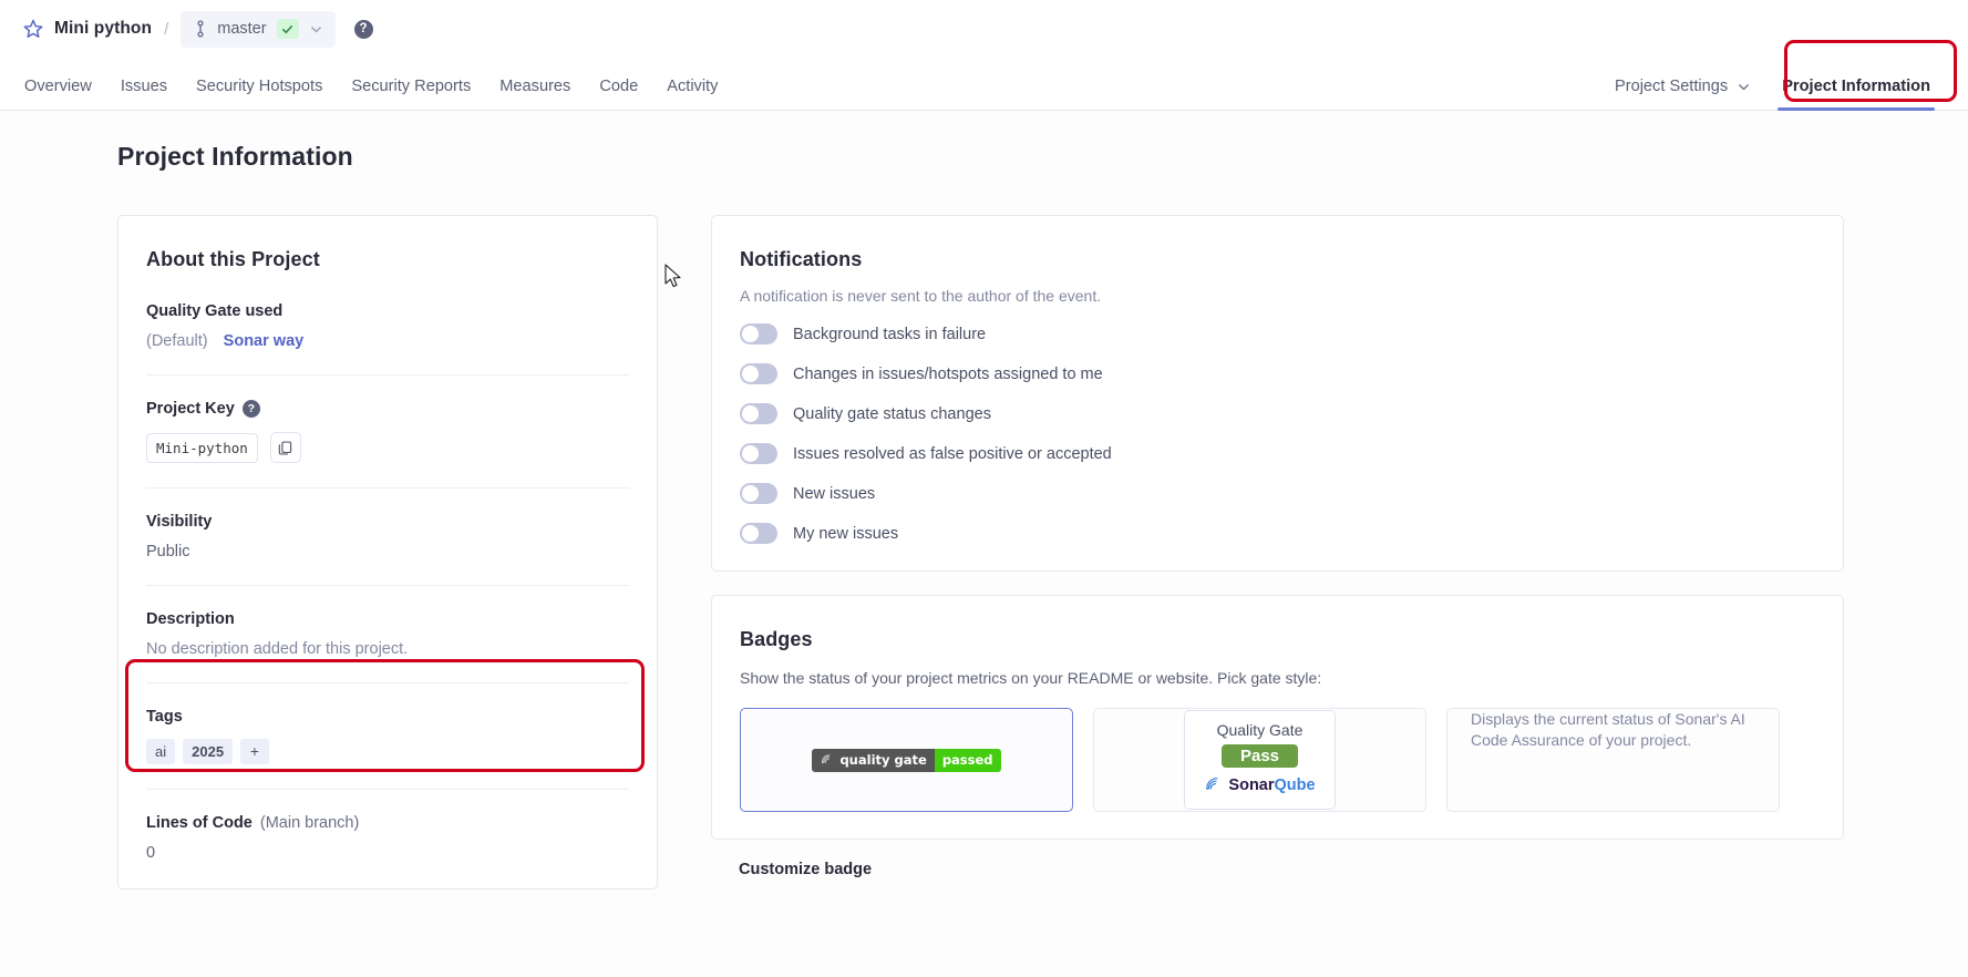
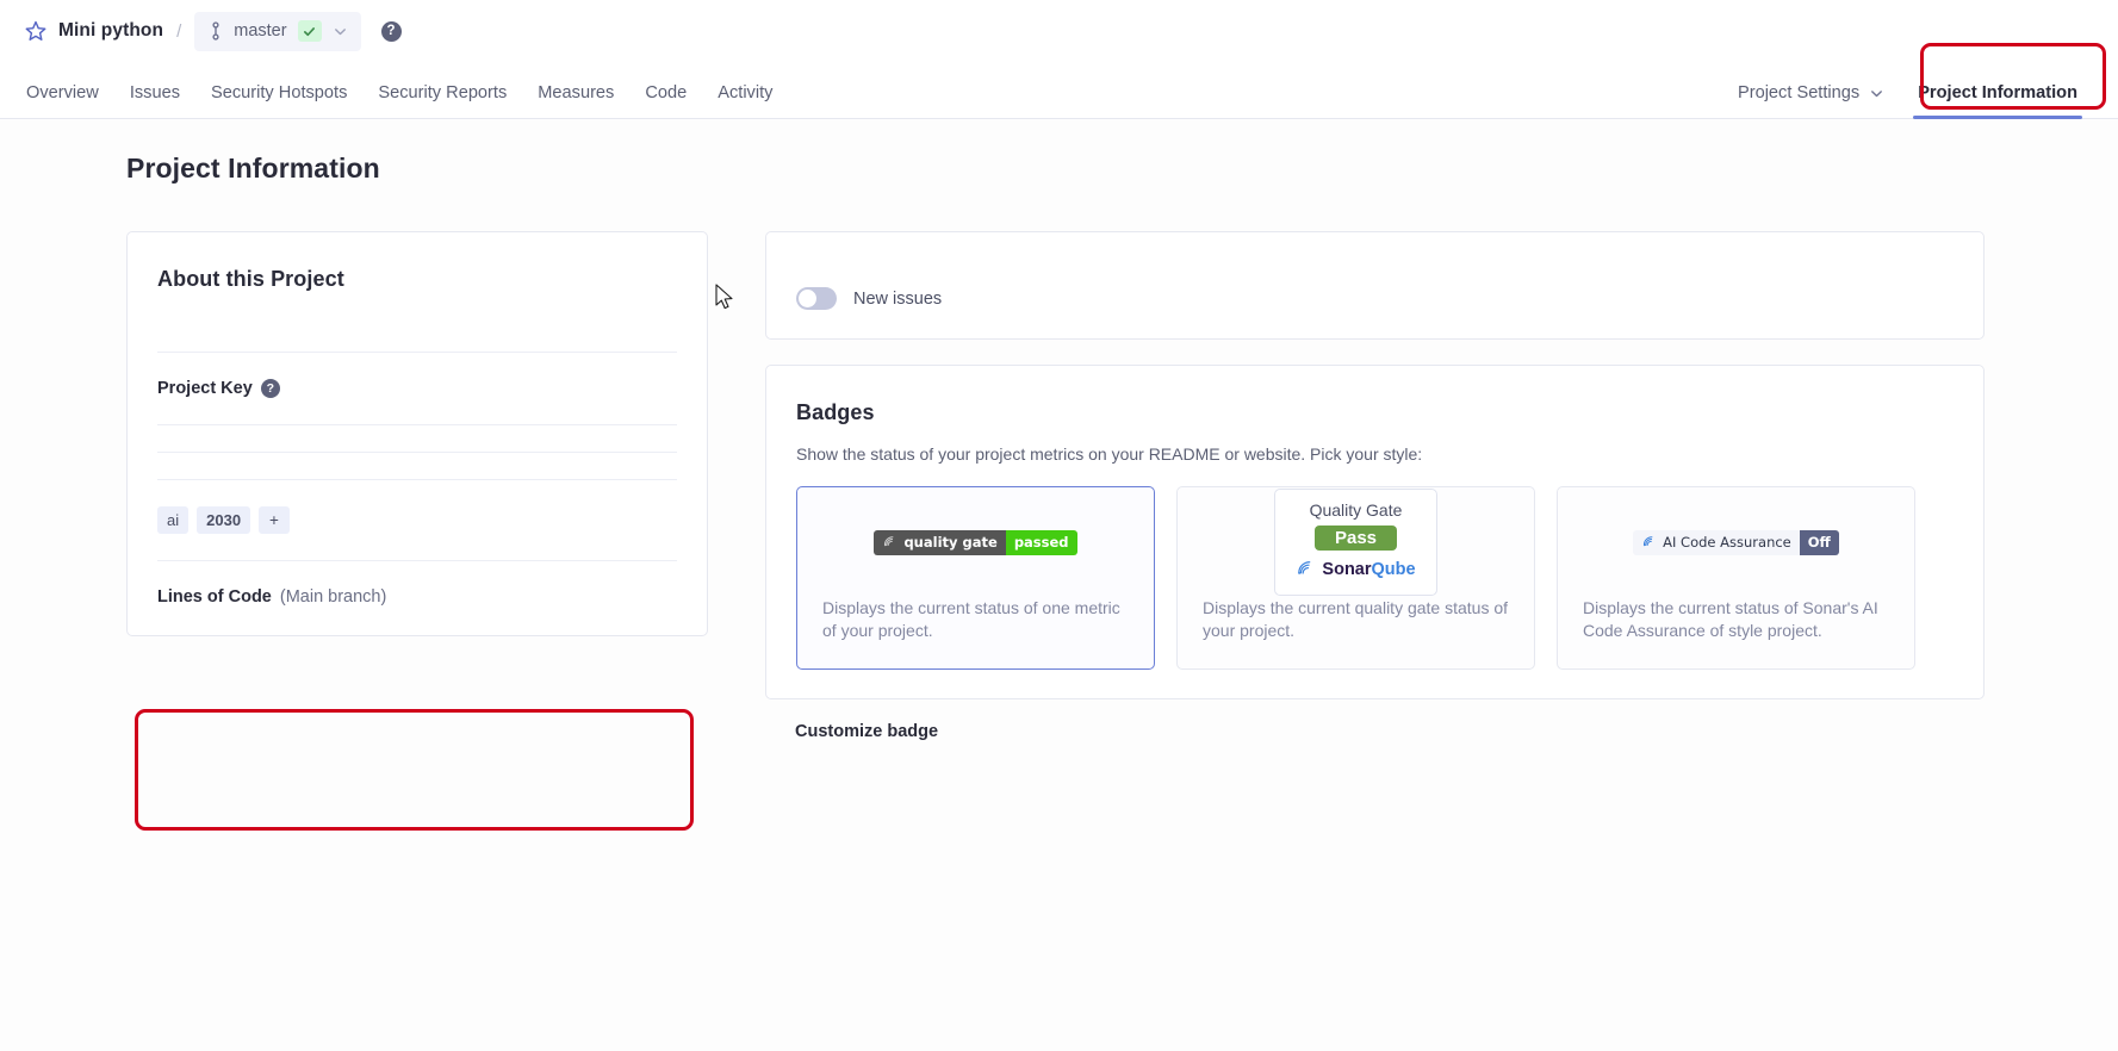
  Mini python
  /
  master
  ?
  Overview
  Issues
  Security Hotspots
  Security Reports
  Measures
  Code
  Activity
  Project Settings
  Project Information
  Project Information
  About this Project
- Quality Gate used
- (Default) Sonar way
  Project Key
  ?
- Mini-python
- Visibility
- Public
- Description
- No description added for this project.
- Tags
  ai
- 2025
+ 2030
  +
  Lines of Code
  (Main branch)
- 0
- Notifications
- A notification is never sent to the author of the event.
- Background tasks in failure
- Changes in issues/hotspots assigned to me
- Quality gate status changes
- Issues resolved as false positive or accepted
  New issues
- My new issues
  Badges
- Show the status of your project metrics on your README or website. Pick gate style:
+ Show the status of your project metrics on your README or website. Pick your style:
  quality gate
  passed
+ Displays the current status of one metric of your project.
  Quality Gate
  Pass
  SonarQube
+ Displays the current quality gate status of your project.
+ AI Code Assurance
+ Off
- Displays the current status of Sonar's AI Code Assurance of your project.
+ Displays the current status of Sonar's AI Code Assurance of style project.
  Customize badge
